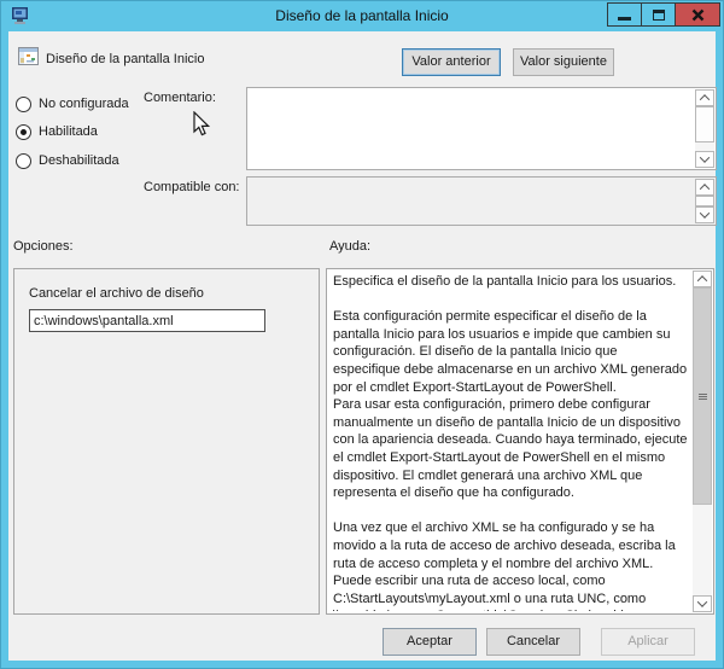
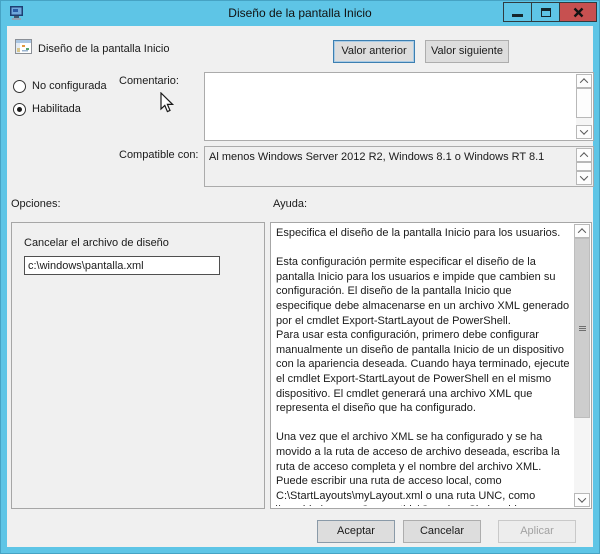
  Diseño de la pantalla Inicio
  Diseño de la pantalla Inicio
  Valor anterior
  Valor siguiente
  No configurada
  Habilitada
- Deshabilitada
  Comentario:
  Compatible con:
+ Al menos Windows Server 2012 R2, Windows 8.1 o Windows RT 8.1
  Opciones:
  Ayuda:
  Cancelar el archivo de diseño
  c:\windows\pantalla.xml
  Especifica el diseño de la pantalla Inicio para los usuarios.
  Esta configuración permite especificar el diseño de la pantalla Inicio para los usuarios e impide que cambien su configuración. El diseño de la pantalla Inicio que especifique debe almacenarse en un archivo XML generado por el cmdlet Export-StartLayout de PowerShell.
  Para usar esta configuración, primero debe configurar manualmente un diseño de pantalla Inicio de un dispositivo con la apariencia deseada. Cuando haya terminado, ejecute el cmdlet Export-StartLayout de PowerShell en el mismo dispositivo. El cmdlet generará una archivo XML que representa el diseño que ha configurado.
  Aceptar
  Cancelar
  Aplicar
